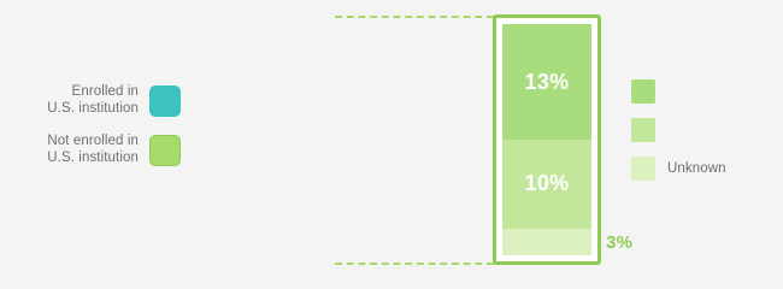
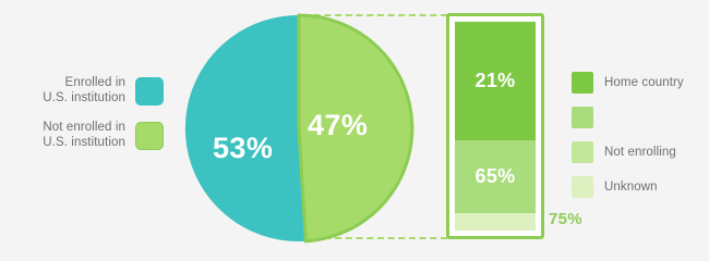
  Enrolled in
  U.S. institution
  Not enrolled in
  U.S. institution
+ 53%
+ 47%
+ 21%
- 13%
+ 65%
- 10%
- 3%
+ 75%
+ Home country
+ Not enrolling
  Unknown
